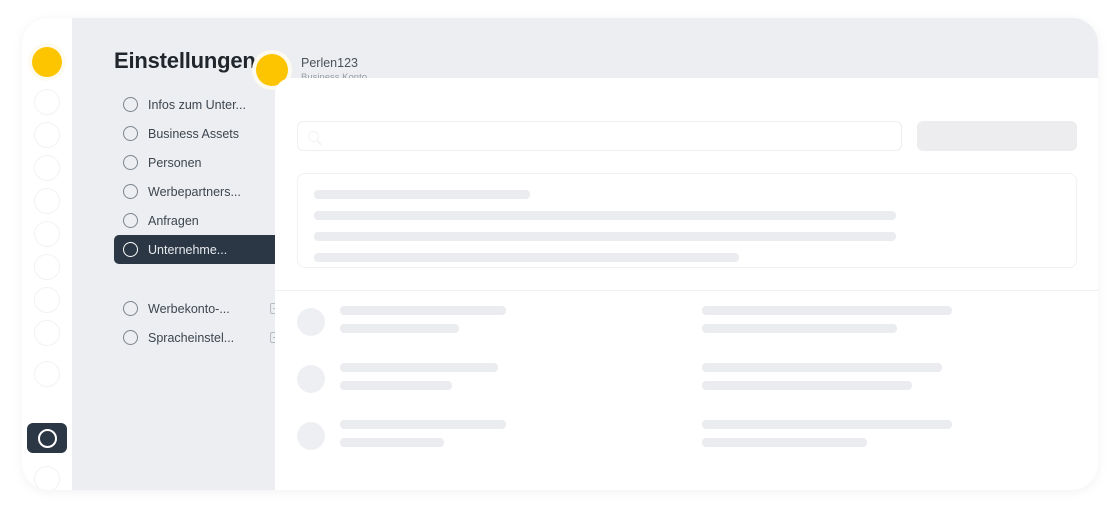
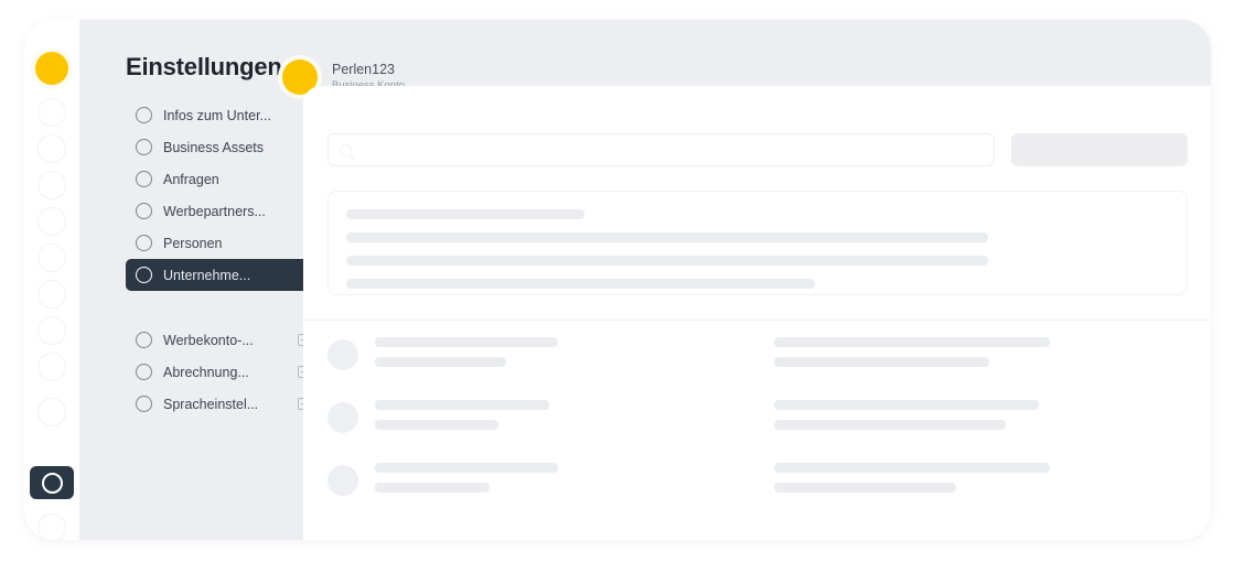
  Einstellungen
  Infos zum Unter...
  Business Assets
- Personen
+ Anfragen
  Werbepartners...
- Anfragen
+ Personen
  Unternehme...
  Werbekonto-...
+ Abrechnung...
  Spracheinstel...
  Perlen123
